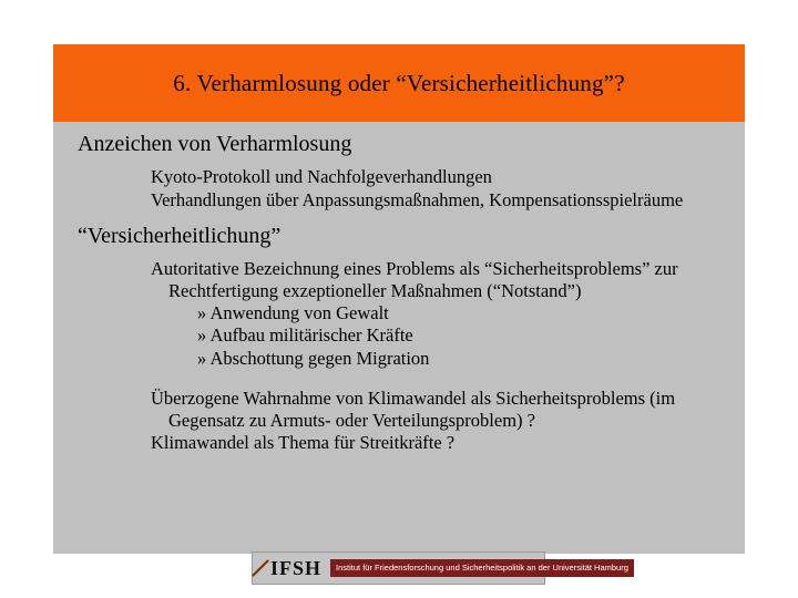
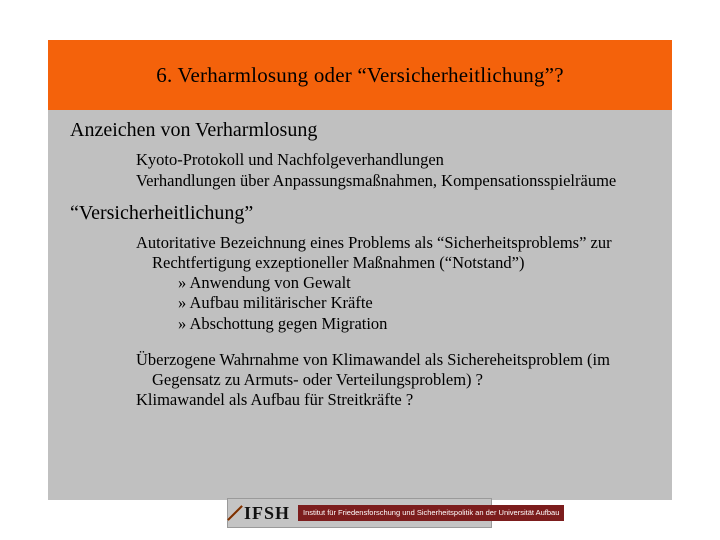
  6. Verharmlosung oder “Versicherheitlichung”?
  Anzeichen von Verharmlosung
  Kyoto-Protokoll und Nachfolgeverhandlungen
  Verhandlungen über Anpassungsmaßnahmen, Kompensationsspielräume
  “Versicherheitlichung”
  Autoritative Bezeichnung eines Problems als “Sicherheitsproblems” zur Rechtfertigung exzeptioneller Maßnahmen (“Notstand”)
  » Anwendung von Gewalt
  » Aufbau militärischer Kräfte
  » Abschottung gegen Migration
- Überzogene Wahrnahme von Klimawandel als Sicherheitsproblems (im Gegensatz zu Armuts- oder Verteilungsproblem) ?
+ Überzogene Wahrnahme von Klimawandel als Sichereheitsproblem (im Gegensatz zu Armuts- oder Verteilungsproblem) ?
- Klimawandel als Thema für Streitkräfte ?
+ Klimawandel als Aufbau für Streitkräfte ?
  IFSH
- Institut für Friedensforschung und Sicherheitspolitik an der Universität Hamburg
+ Institut für Friedensforschung und Sicherheitspolitik an der Universität Aufbau
